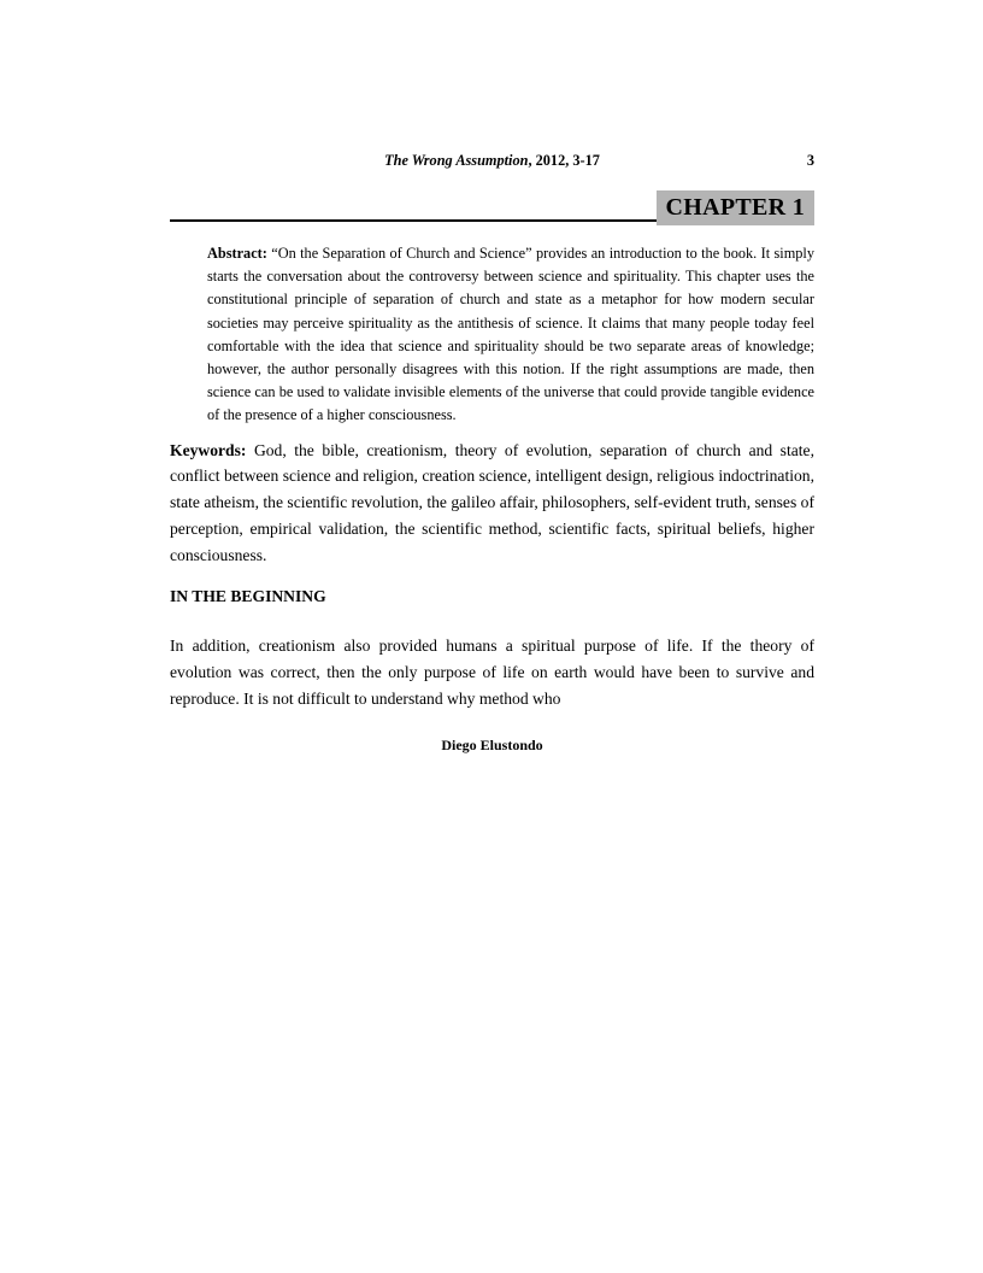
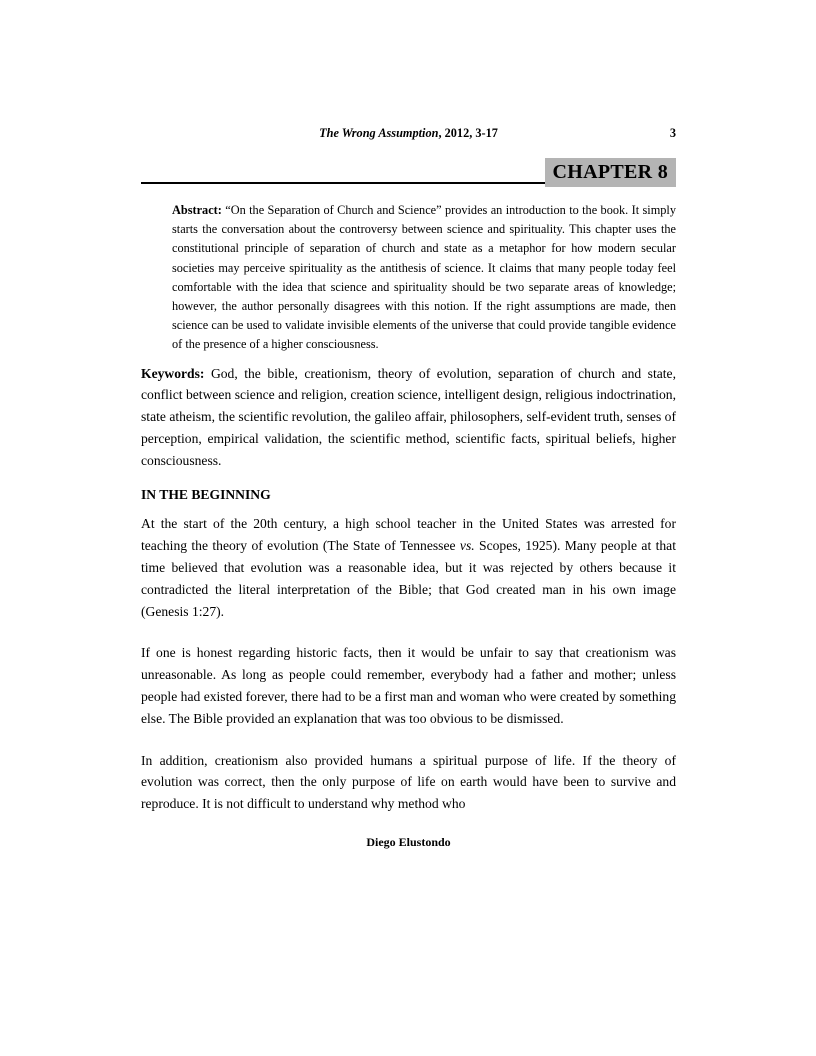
  The Wrong Assumption, 2012, 3-17
  3
- CHAPTER 1
+ CHAPTER 8
  Abstract: “On the Separation of Church and Science” provides an introduction to the book. It simply starts the conversation about the controversy between science and spirituality. This chapter uses the constitutional principle of separation of church and state as a metaphor for how modern secular societies may perceive spirituality as the antithesis of science. It claims that many people today feel comfortable with the idea that science and spirituality should be two separate areas of knowledge; however, the author personally disagrees with this notion. If the right assumptions are made, then science can be used to validate invisible elements of the universe that could provide tangible evidence of the presence of a higher consciousness.
  Keywords: God, the bible, creationism, theory of evolution, separation of church and state, conflict between science and religion, creation science, intelligent design, religious indoctrination, state atheism, the scientific revolution, the galileo affair, philosophers, self-evident truth, senses of perception, empirical validation, the scientific method, scientific facts, spiritual beliefs, higher consciousness.
  IN THE BEGINNING
+ At the start of the 20th century, a high school teacher in the United States was arrested for teaching the theory of evolution (The State of Tennessee vs. Scopes, 1925). Many people at that time believed that evolution was a reasonable idea, but it was rejected by others because it contradicted the literal interpretation of the Bible; that God created man in his own image (Genesis 1:27).
+ If one is honest regarding historic facts, then it would be unfair to say that creationism was unreasonable. As long as people could remember, everybody had a father and mother; unless people had existed forever, there had to be a first man and woman who were created by something else. The Bible provided an explanation that was too obvious to be dismissed.
  In addition, creationism also provided humans a spiritual purpose of life. If the theory of evolution was correct, then the only purpose of life on earth would have been to survive and reproduce. It is not difficult to understand why method who
  Diego Elustondo
